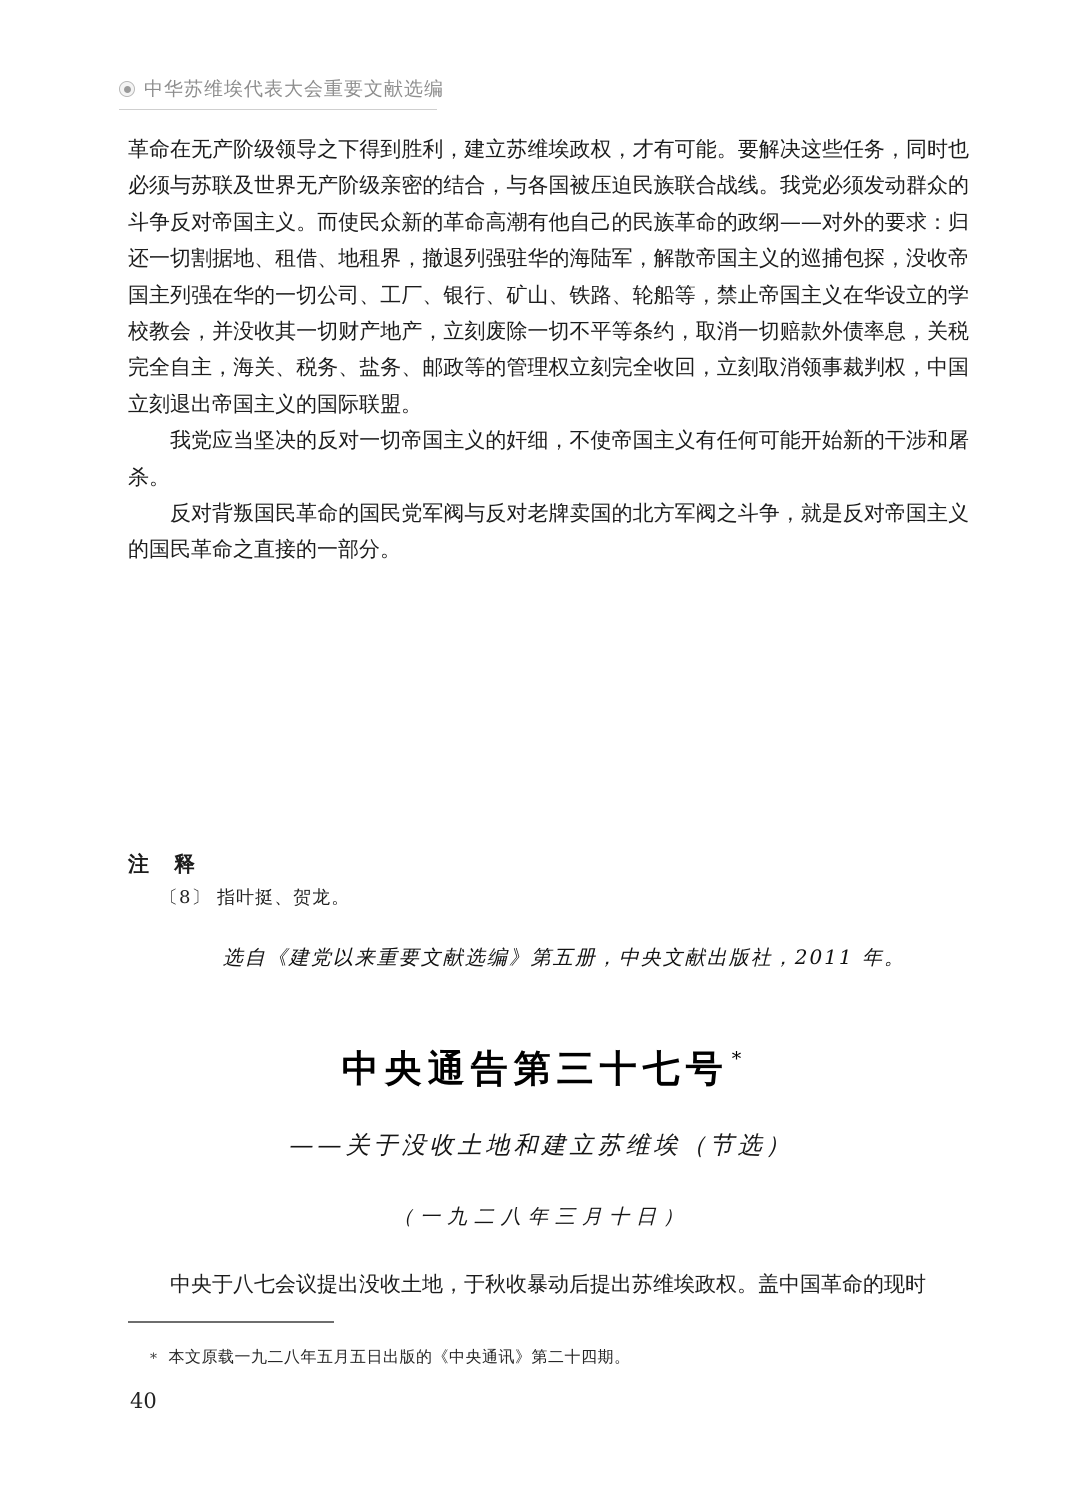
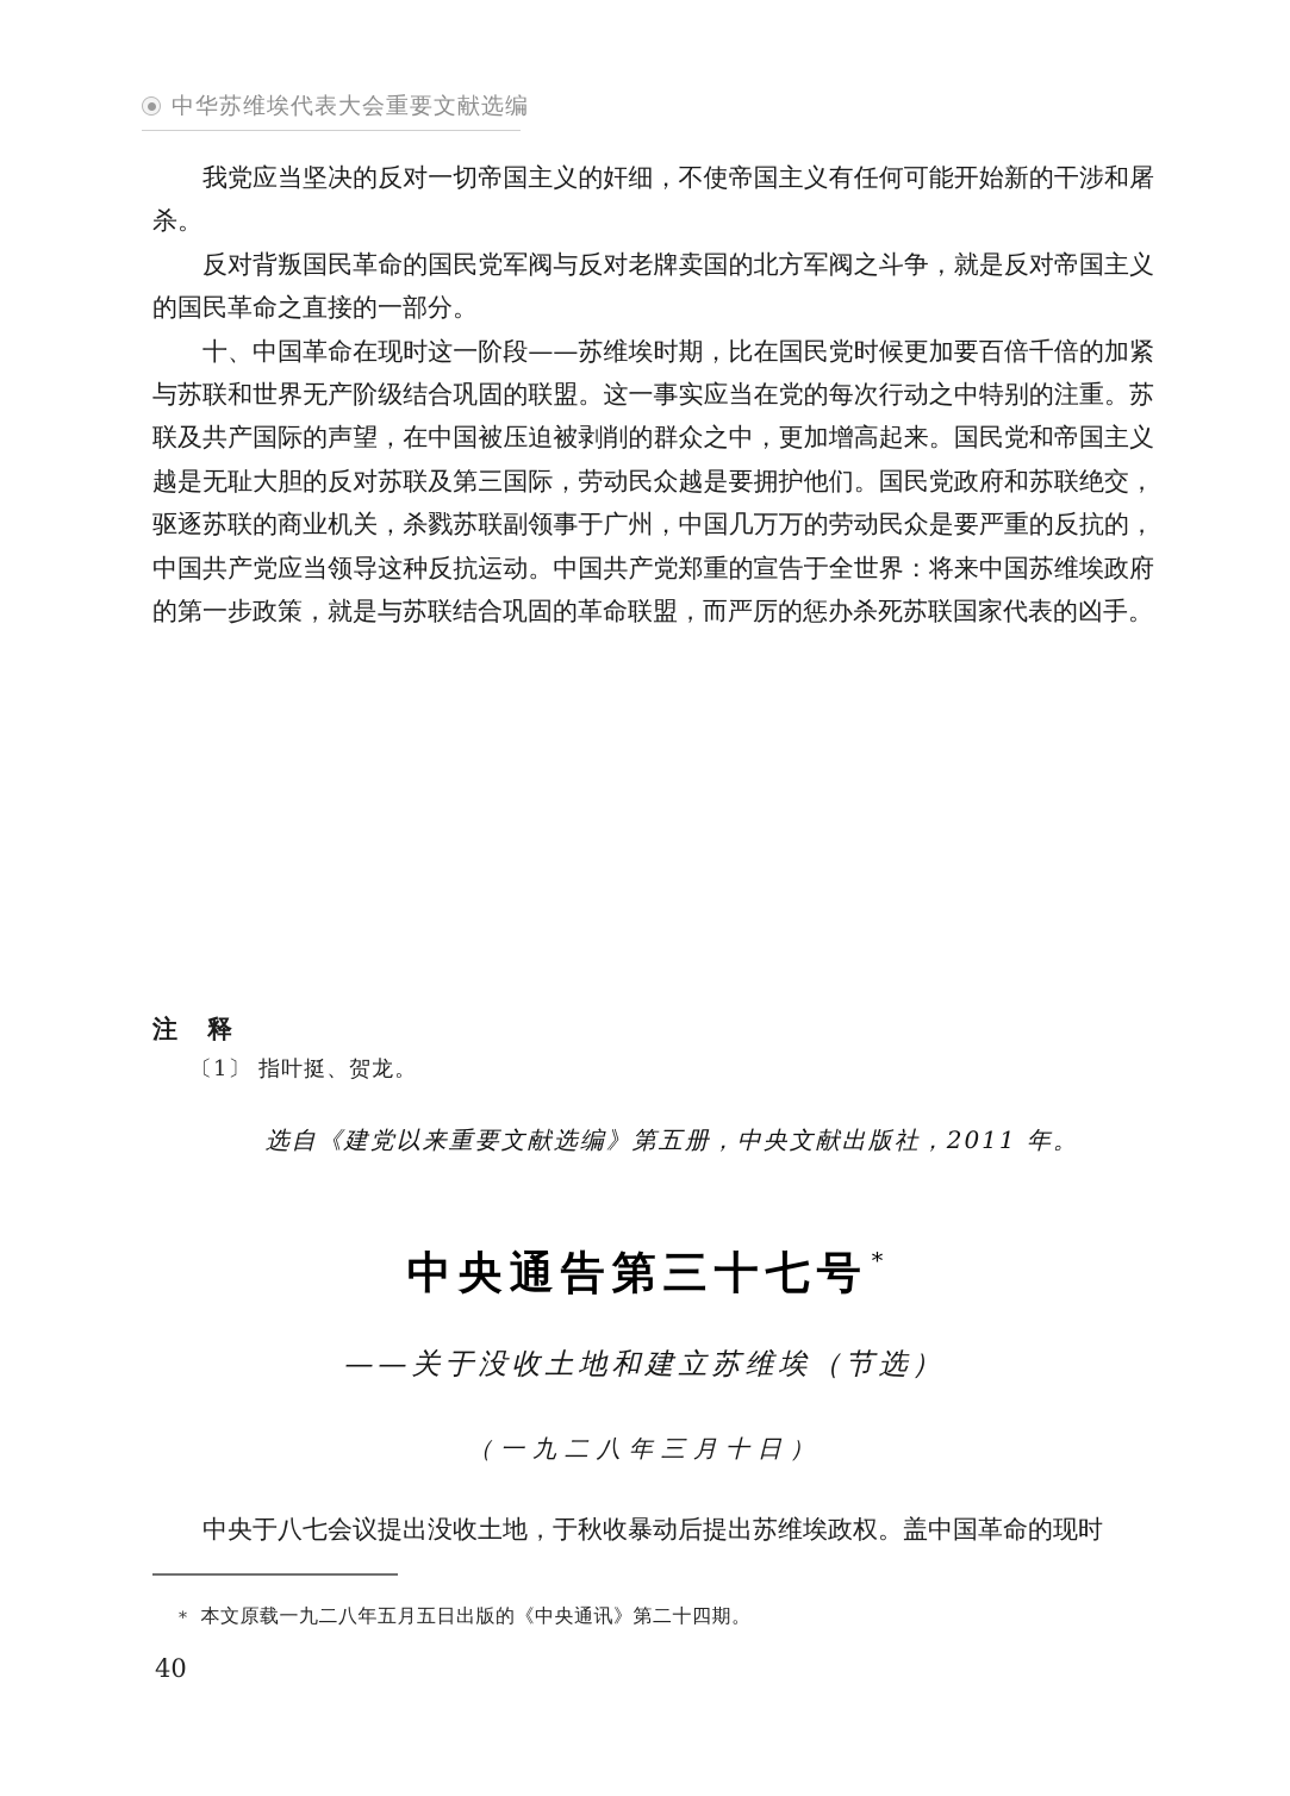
  中华苏维埃代表大会重要文献选编
- 革命在无产阶级领导之下得到胜利，建立苏维埃政权，才有可能。要解决这些任务，同时也必须与苏联及世界无产阶级亲密的结合，与各国被压迫民族联合战线。我党必须发动群众的斗争反对帝国主义。而使民众新的革命高潮有他自己的民族革命的政纲——对外的要求：归还一切割据地、租借、地租界，撤退列强驻华的海陆军，解散帝国主义的巡捕包探，没收帝国主列强在华的一切公司、工厂、银行、矿山、铁路、轮船等，禁止帝国主义在华设立的学校教会，并没收其一切财产地产，立刻废除一切不平等条约，取消一切赔款外债率息，关税完全自主，海关、税务、盐务、邮政等的管理权立刻完全收回，立刻取消领事裁判权，中国立刻退出帝国主义的国际联盟。
  我党应当坚决的反对一切帝国主义的奸细，不使帝国主义有任何可能开始新的干涉和屠杀。
  反对背叛国民革命的国民党军阀与反对老牌卖国的北方军阀之斗争，就是反对帝国主义的国民革命之直接的一部分。
+ 十、中国革命在现时这一阶段——苏维埃时期，比在国民党时候更加要百倍千倍的加紧与苏联和世界无产阶级结合巩固的联盟。这一事实应当在党的每次行动之中特别的注重。苏联及共产国际的声望，在中国被压迫被剥削的群众之中，更加增高起来。国民党和帝国主义越是无耻大胆的反对苏联及第三国际，劳动民众越是要拥护他们。国民党政府和苏联绝交，驱逐苏联的商业机关，杀戮苏联副领事于广州，中国几万万的劳动民众是要严重的反抗的，中国共产党应当领导这种反抗运动。中国共产党郑重的宣告于全世界：将来中国苏维埃政府的第一步政策，就是与苏联结合巩固的革命联盟，而严厉的惩办杀死苏联国家代表的凶手。
  注 释
- 〔8〕 指叶挺、贺龙。
+ 〔1〕 指叶挺、贺龙。
  选自《建党以来重要文献选编》第五册，中央文献出版社，2011 年。
  中央通告第三十七号 *
  ——关于没收土地和建立苏维埃（节选）
  （一九二八年三月十日）
  中央于八七会议提出没收土地，于秋收暴动后提出苏维埃政权。盖中国革命的现时
  *
  本文原载一九二八年五月五日出版的《中央通讯》第二十四期。
  40
